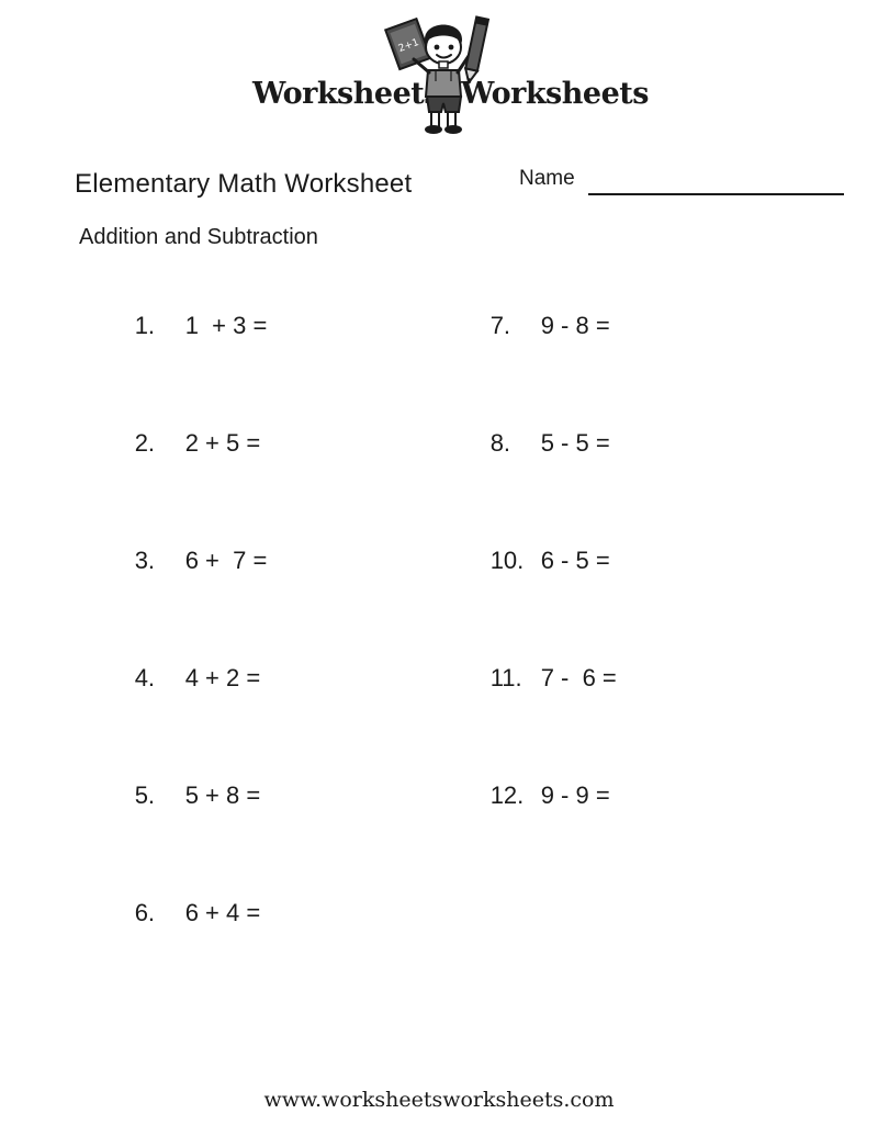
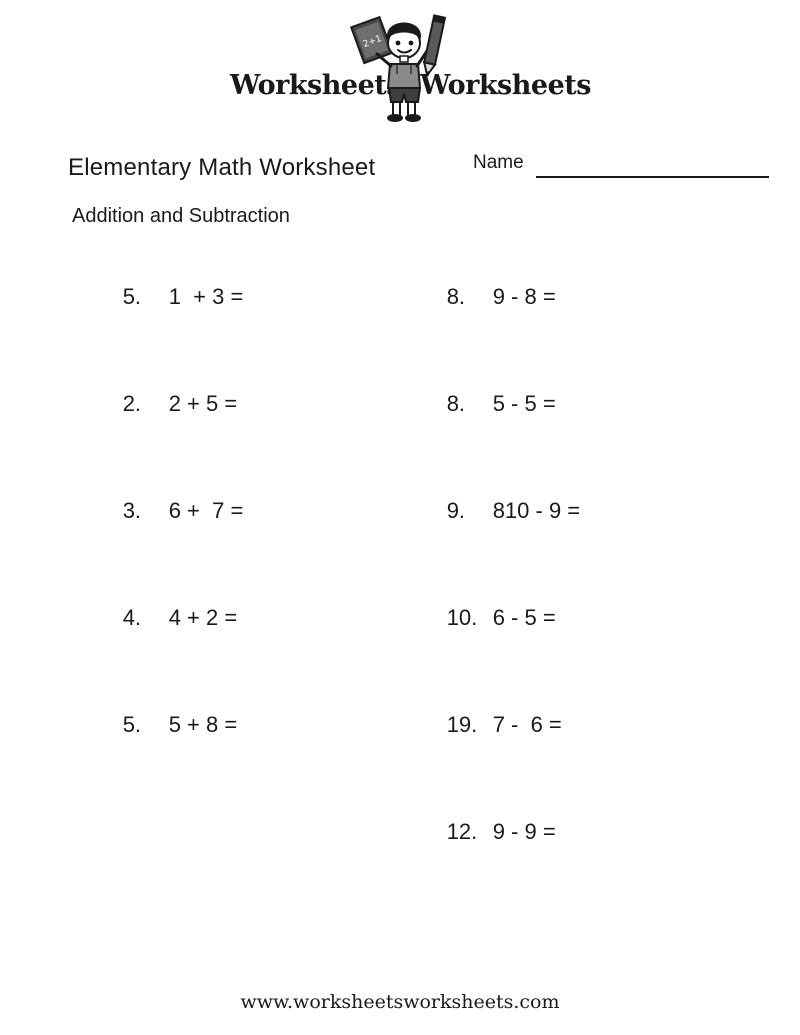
  Worksheet
  Worksheets
  Elementary Math Worksheet
  Addition and Subtraction
  Name
- 1. 1 + 3 =
+ 5. 1 + 3 =
  2. 2 + 5 =
  3. 6 + 7 =
  4. 4 + 2 =
  5. 5 + 8 =
- 6. 6 + 4 =
- 7. 9 - 8 =
+ 8. 9 - 8 =
  8. 5 - 5 =
+ 9. 810 - 9 =
  10. 6 - 5 =
- 11. 7 - 6 =
+ 19. 7 - 6 =
  12. 9 - 9 =
  www.worksheetsworksheets.com
